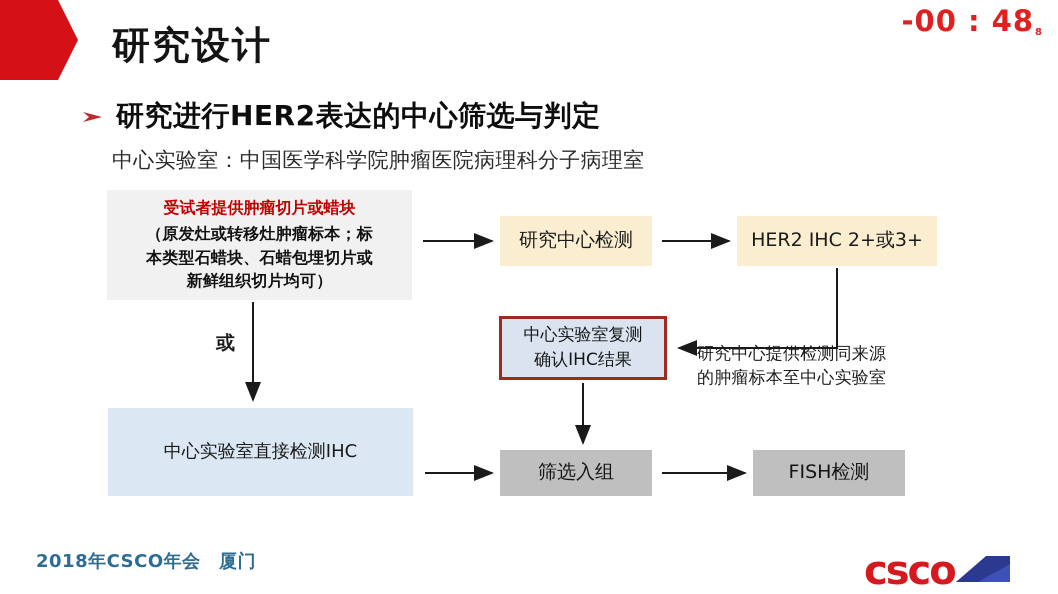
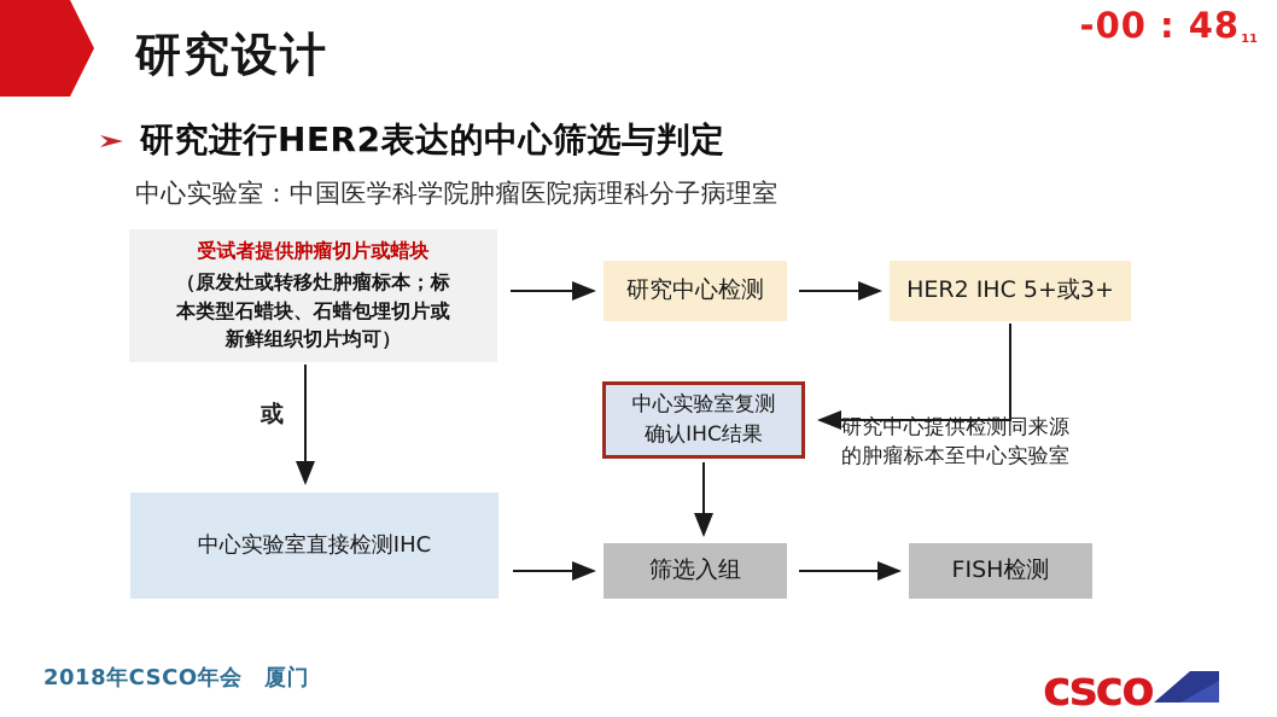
- -00 : 488
+ -00 : 4811
  研究设计
  研究进行HER2表达的中心筛选与判定
  中心实验室：中国医学科学院肿瘤医院病理科分子病理室
  受试者提供肿瘤切片或蜡块
  （原发灶或转移灶肿瘤标本；标
  本类型石蜡块、石蜡包埋切片或
  新鲜组织切片均可）
  或
  研究中心检测
- HER2 IHC 2+或3+
+ HER2 IHC 5+或3+
  中心实验室复测
  确认IHC结果
  研究中心提供检测同来源
  的肿瘤标本至中心实验室
  中心实验室直接检测IHC
  筛选入组
  FISH检测
  2018年CSCO年会 厦门
  csco
